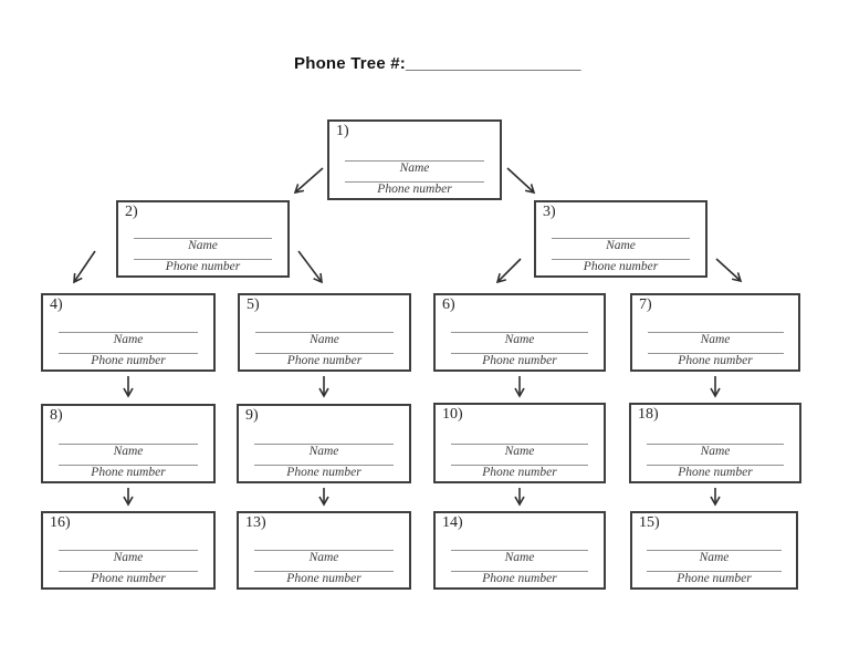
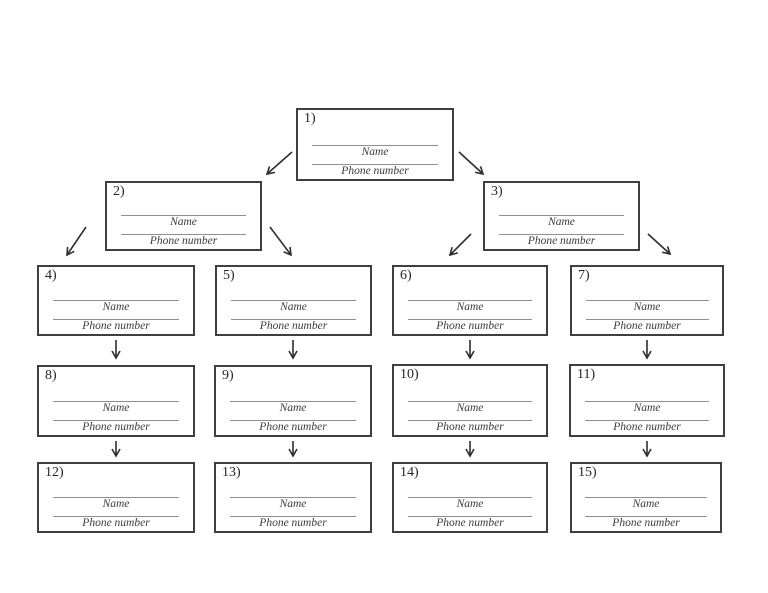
- Phone Tree #:___________________
  1)
  Name
  Phone number
  2)
  Name
  Phone number
  3)
  Name
  Phone number
  4)
  Name
  Phone number
  5)
  Name
  Phone number
  6)
  Name
  Phone number
  7)
  Name
  Phone number
  8)
  Name
  Phone number
  9)
  Name
  Phone number
  10)
  Name
  Phone number
- 18)
+ 11)
  Name
  Phone number
- 16)
+ 12)
  Name
  Phone number
  13)
  Name
  Phone number
  14)
  Name
  Phone number
  15)
  Name
  Phone number
